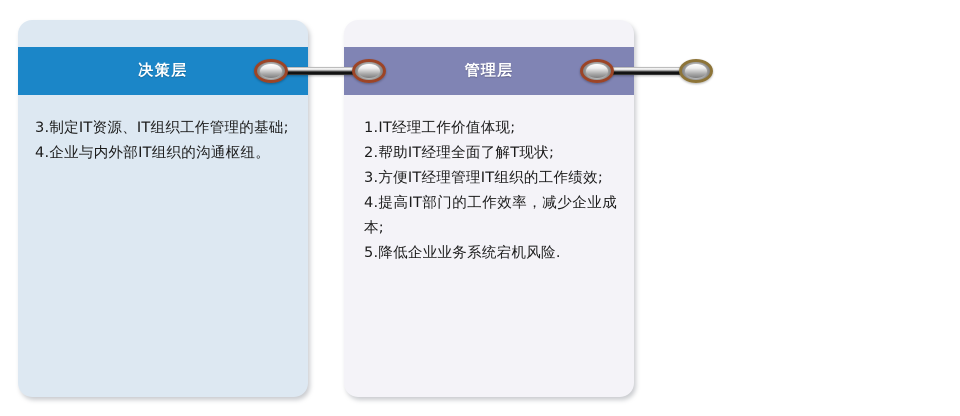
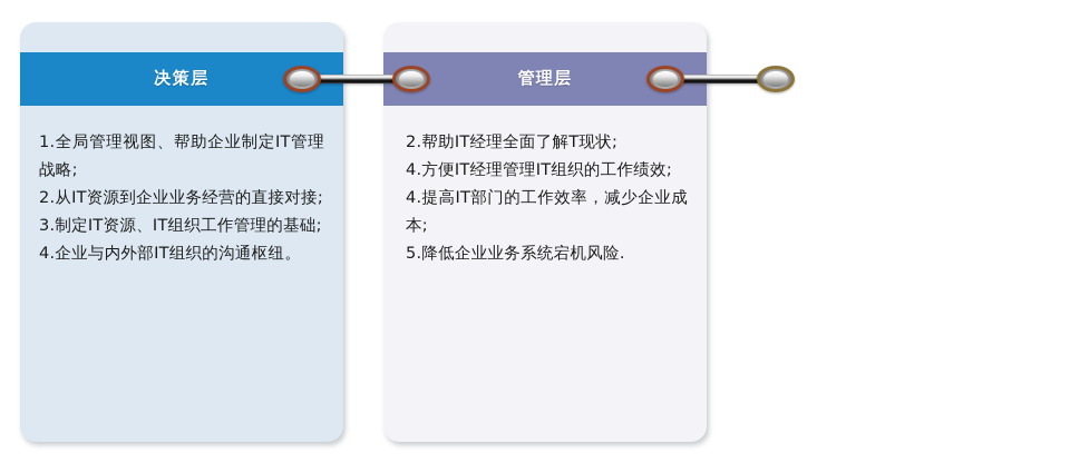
  决策层
+ 1.全局管理视图、帮助企业制定IT管理战略;
+ 2.从IT资源到企业业务经营的直接对接;
  3.制定IT资源、IT组织工作管理的基础;
  4.企业与内外部IT组织的沟通枢纽。
  管理层
- 1.IT经理工作价值体现;
  2.帮助IT经理全面了解T现状;
- 3.方便IT经理管理IT组织的工作绩效;
+ 4.方便IT经理管理IT组织的工作绩效;
  4.提高IT部门的工作效率，减少企业成本;
  5.降低企业业务系统宕机风险.
